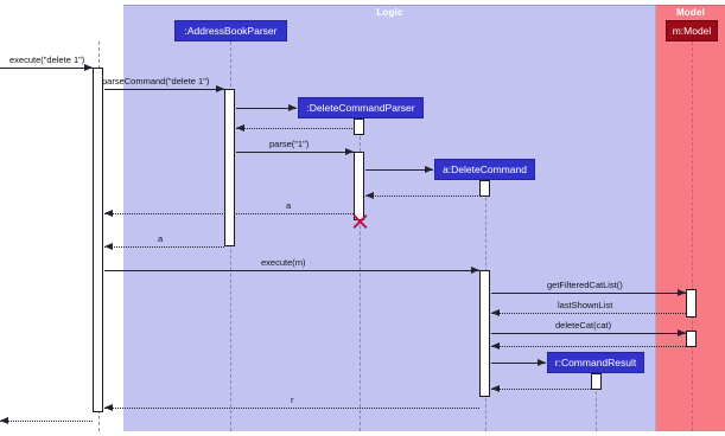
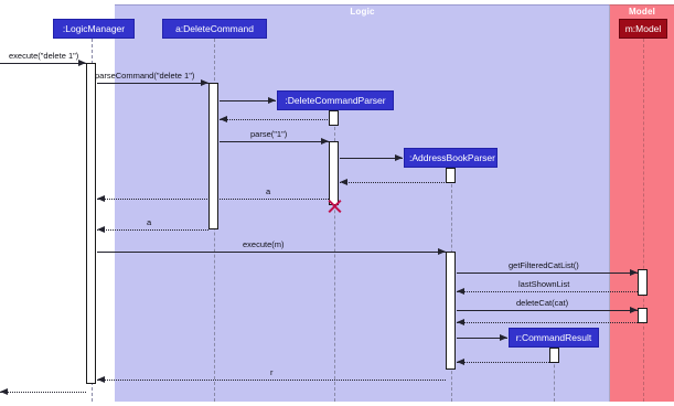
  Logic
  Model
  execute("delete 1")
  parseCommand("delete 1")
  parse("1")
  a
  a
  execute(m)
  getFilteredCatList()
  lastShownList
  deleteCat(cat)
  r
+ :LogicManager
- :AddressBookParser
+ a:DeleteCommand
  :DeleteCommandParser
- a:DeleteCommand
+ :AddressBookParser
  r:CommandResult
  m:Model
